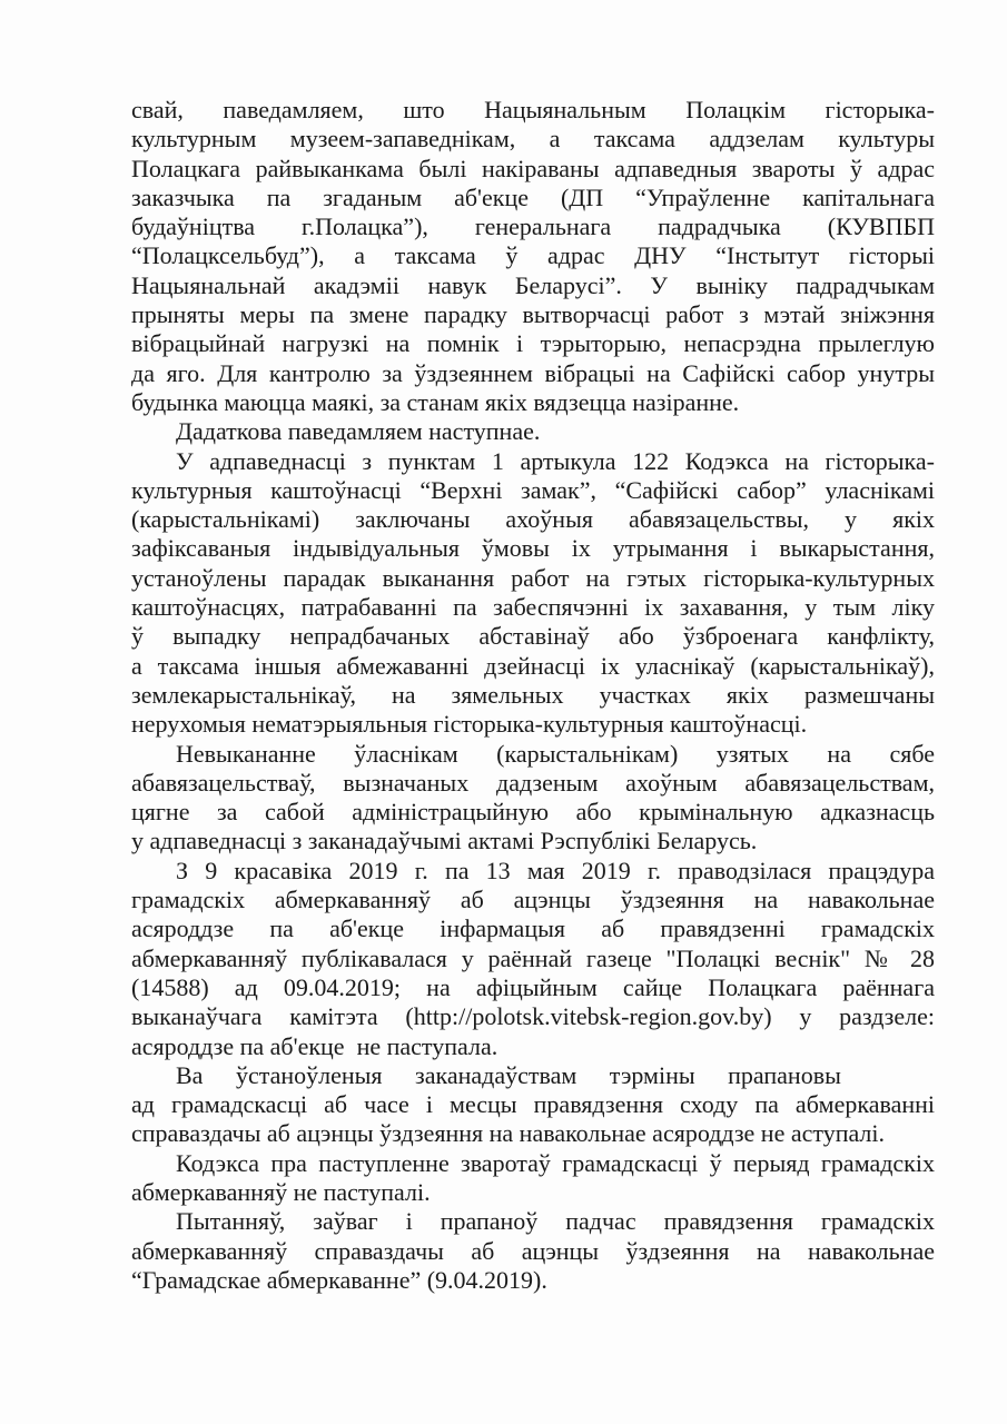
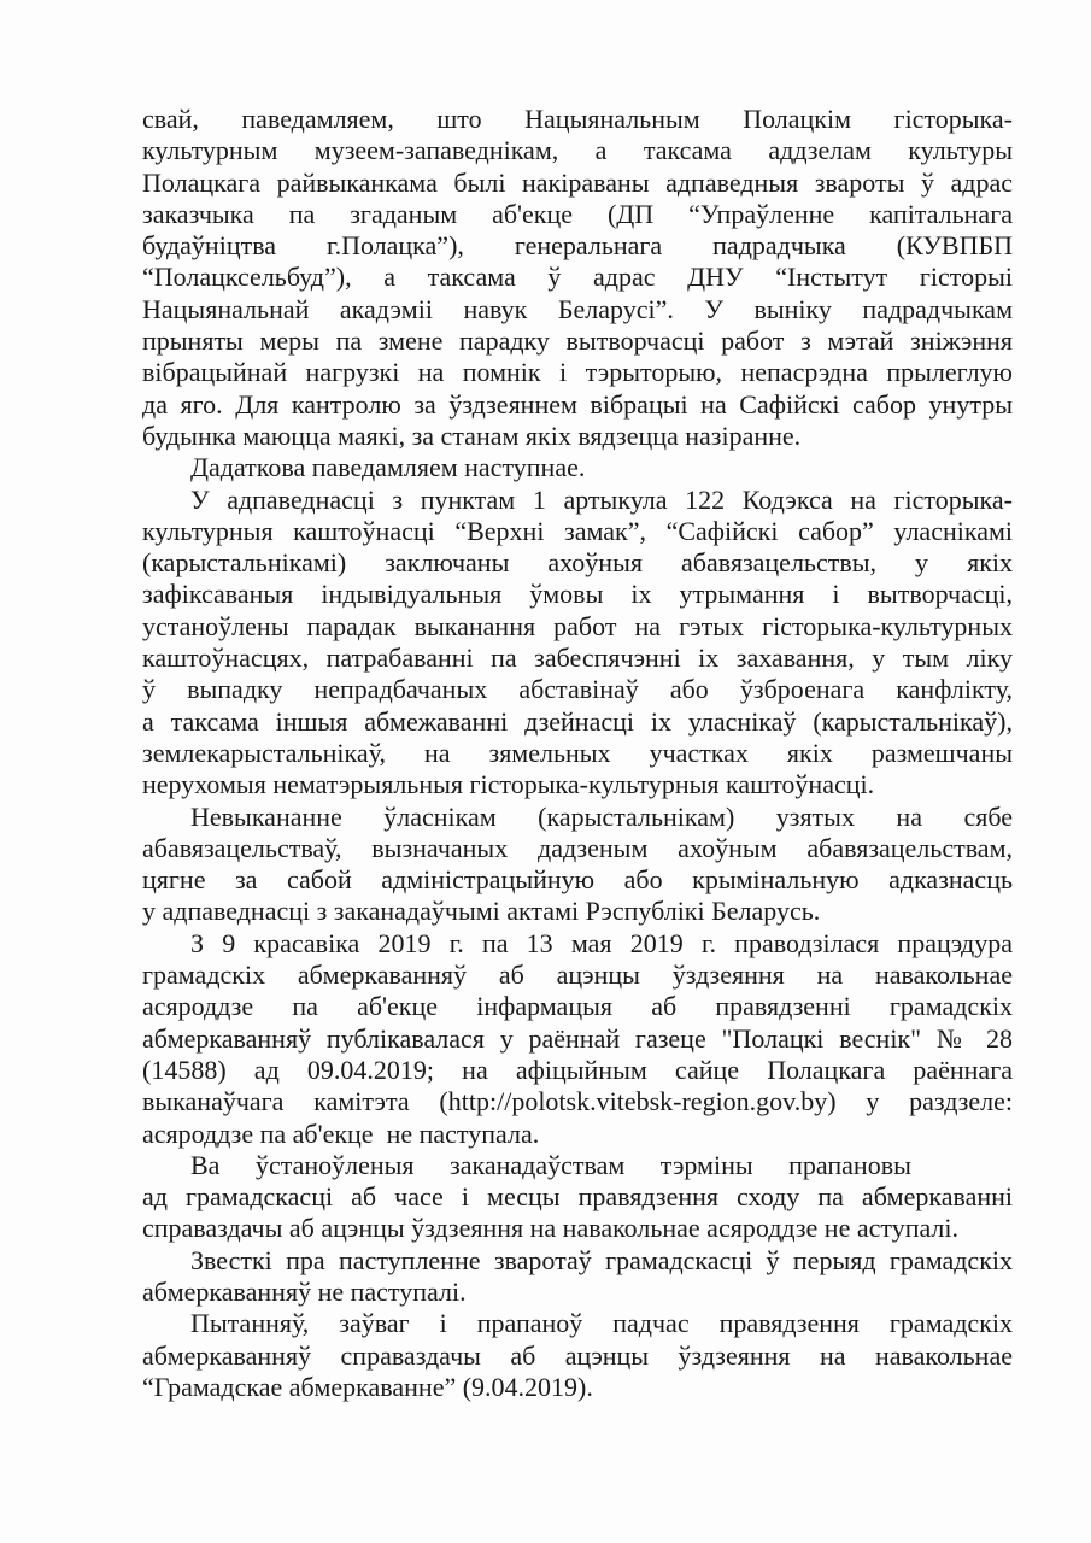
  свай, паведамляем, што Нацыянальным Полацкім гісторыка-
  культурным музеем-запаведнікам, а таксама аддзелам культуры
  Полацкага райвыканкама былі накіраваны адпаведныя звароты ў адрас
  заказчыка па згаданым аб'екце (ДП “Упраўленне капітальнага
  будаўніцтва г.Полацка”), генеральнага падрадчыка (КУВПБП
  “Полацксельбуд”), а таксама ў адрас ДНУ “Інстытут гісторыі
  Нацыянальнай акадэміі навук Беларусі”. У выніку падрадчыкам
  прыняты меры па змене парадку вытворчасці работ з мэтай зніжэння
  вібрацыйнай нагрузкі на помнік і тэрыторыю, непасрэдна прылеглую
  да яго. Для кантролю за ўздзеяннем вібрацыі на Сафійскі сабор унутры
  будынка маюцца маякі, за станам якіх вядзецца назіранне.
  Дадаткова паведамляем наступнае.
  У адпаведнасці з пунктам 1 артыкула 122 Кодэкса на гісторыка-
  культурныя каштоўнасці “Верхні замак”, “Сафійскі сабор” уласнікамі
  (карыстальнікамі) заключаны ахоўныя абавязацельствы, у якіх
- зафіксаваныя індывідуальныя ўмовы іх утрымання і выкарыстання,
+ зафіксаваныя індывідуальныя ўмовы іх утрымання і вытворчасці,
  устаноўлены парадак выканання работ на гэтых гісторыка-культурных
  каштоўнасцях, патрабаванні па забеспячэнні іх захавання, у тым ліку
  ў выпадку непрадбачаных абставінаў або ўзброенага канфлікту,
  а таксама іншыя абмежаванні дзейнасці іх уласнікаў (карыстальнікаў),
  землекарыстальнікаў, на зямельных участках якіх размешчаны
  нерухомыя нематэрыяльныя гісторыка-культурныя каштоўнасці.
  Невыкананне ўласнікам (карыстальнікам) узятых на сябе
  абавязацельстваў, вызначаных дадзеным ахоўным абавязацельствам,
  цягне за сабой адміністрацыйную або крымінальную адказнасць
  у адпаведнасці з заканадаўчымі актамі Рэспублікі Беларусь.
  З 9 красавіка 2019 г. па 13 мая 2019 г. праводзілася працэдура
  грамадскіх абмеркаванняў аб ацэнцы ўздзеяння на навакольнае
  асяроддзе па аб'екце інфармацыя аб правядзенні грамадскіх
  абмеркаванняў публікавалася у раённай газеце "Полацкі веснік" № 28
  (14588) ад 09.04.2019; на афіцыйным сайце Полацкага раённага
  выканаўчага камітэта (http://polotsk.vitebsk-region.gov.by) у раздзеле:
  асяроддзе па аб'екце не паступала.
  Ва ўстаноўленыя заканадаўствам тэрміны прапановы
  ад грамадскасці аб часе і месцы правядзення сходу па абмеркаванні
  справаздачы аб ацэнцы ўздзеяння на навакольнае асяроддзе не аступалі.
- Кодэкса пра паступленне зваротаў грамадскасці ў перыяд грамадскіх
+ Звесткі пра паступленне зваротаў грамадскасці ў перыяд грамадскіх
  абмеркаванняў не паступалі.
  Пытанняў, заўваг і прапаноў падчас правядзення грамадскіх
  абмеркаванняў справаздачы аб ацэнцы ўздзеяння на навакольнае
  “Грамадскае абмеркаванне” (9.04.2019).
